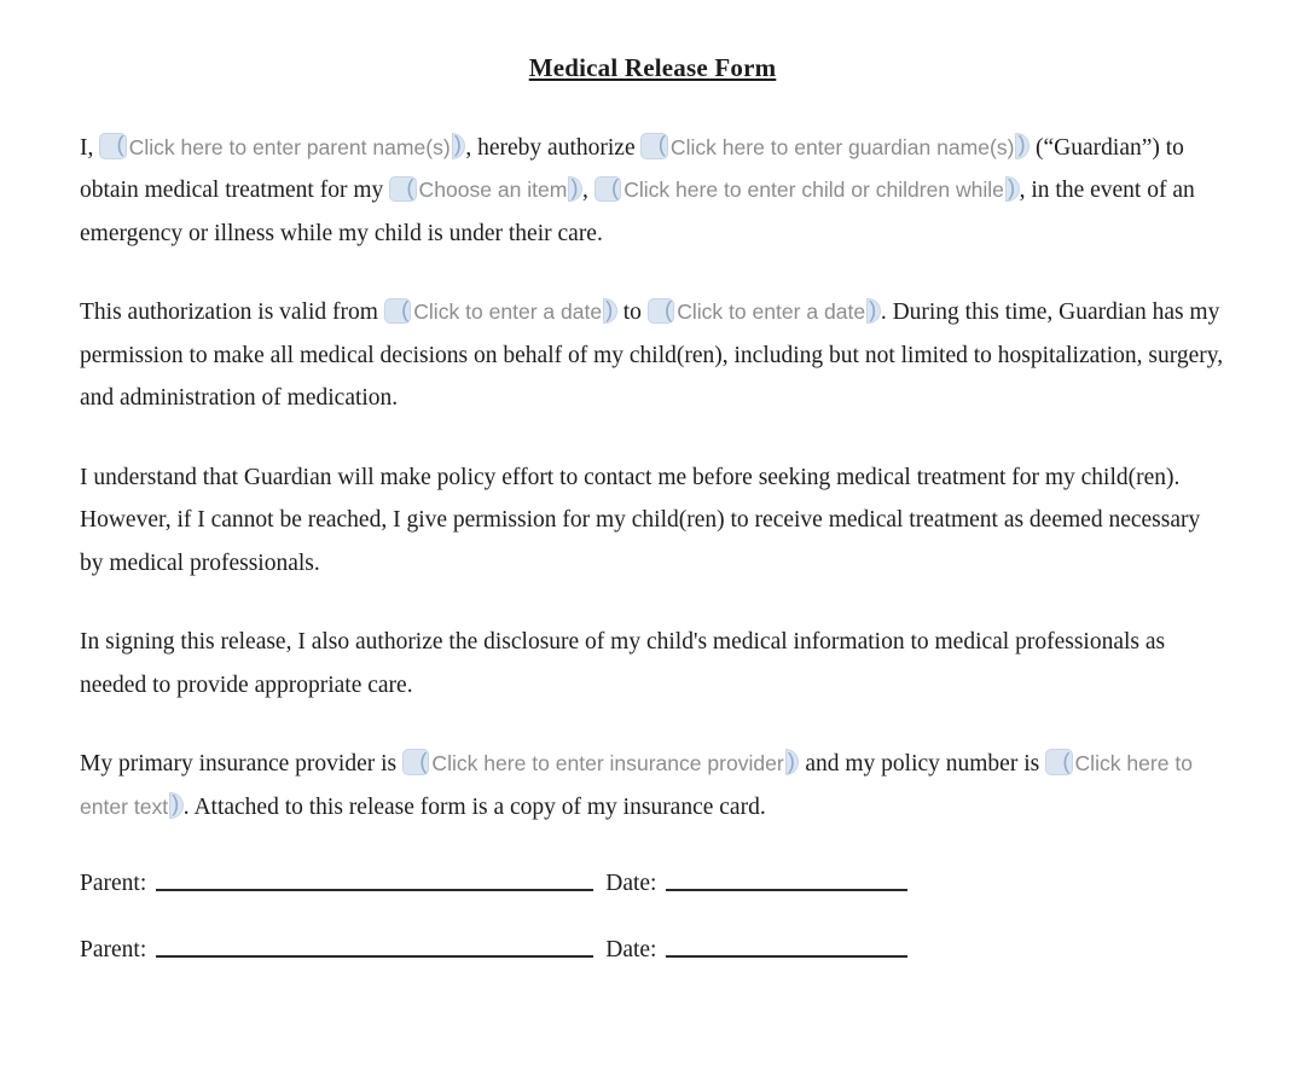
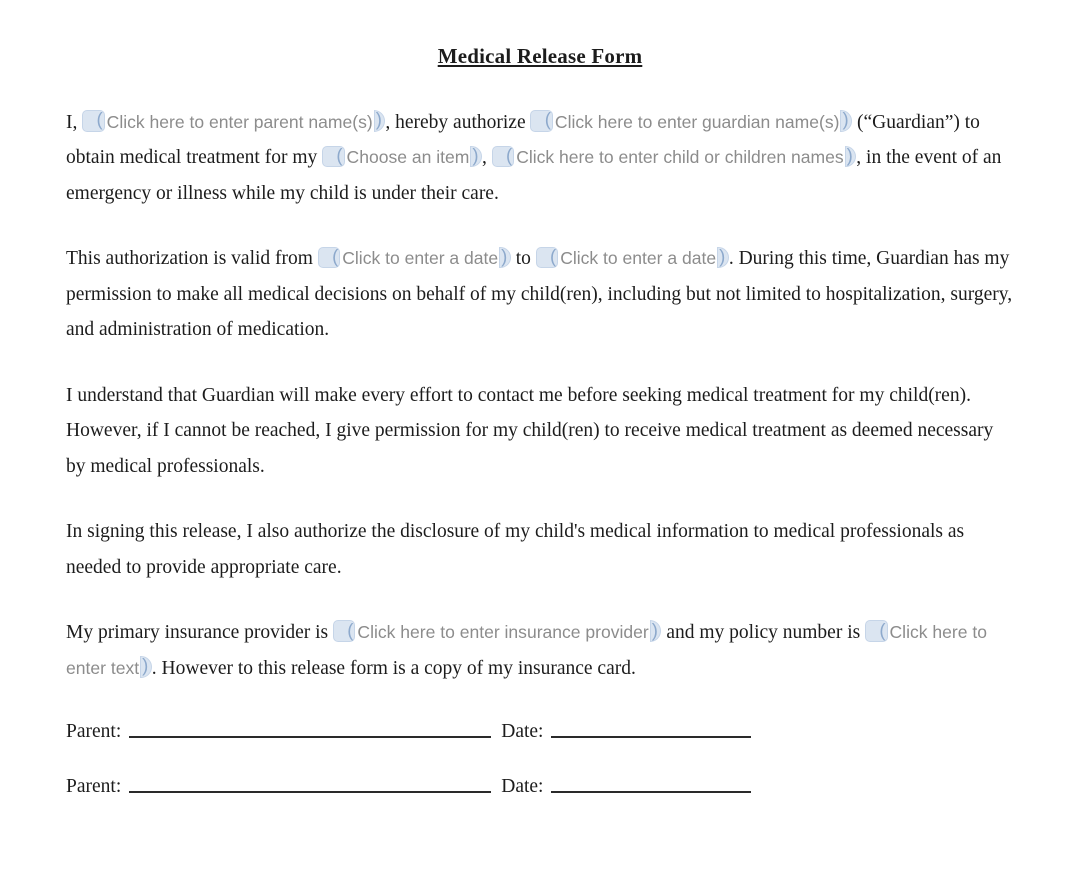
  Medical Release Form
- I, Click here to enter parent name(s) , hereby authorize Click here to enter guardian name(s) (“Guardian”) to obtain medical treatment for my Choose an item , Click here to enter child or children while , in the event of an emergency or illness while my child is under their care.
+ I, Click here to enter parent name(s) , hereby authorize Click here to enter guardian name(s) (“Guardian”) to obtain medical treatment for my Choose an item , Click here to enter child or children names , in the event of an emergency or illness while my child is under their care.
  This authorization is valid from Click to enter a date to Click to enter a date . During this time, Guardian has my permission to make all medical decisions on behalf of my child(ren), including but not limited to hospitalization, surgery, and administration of medication.
- I understand that Guardian will make policy effort to contact me before seeking medical treatment for my child(ren). However, if I cannot be reached, I give permission for my child(ren) to receive medical treatment as deemed necessary by medical professionals.
+ I understand that Guardian will make every effort to contact me before seeking medical treatment for my child(ren). However, if I cannot be reached, I give permission for my child(ren) to receive medical treatment as deemed necessary by medical professionals.
  In signing this release, I also authorize the disclosure of my child's medical information to medical professionals as needed to provide appropriate care.
- My primary insurance provider is Click here to enter insurance provider and my policy number is Click here to enter text . Attached to this release form is a copy of my insurance card.
+ My primary insurance provider is Click here to enter insurance provider and my policy number is Click here to enter text . However to this release form is a copy of my insurance card.
  Parent: Date:
  Parent: Date:
